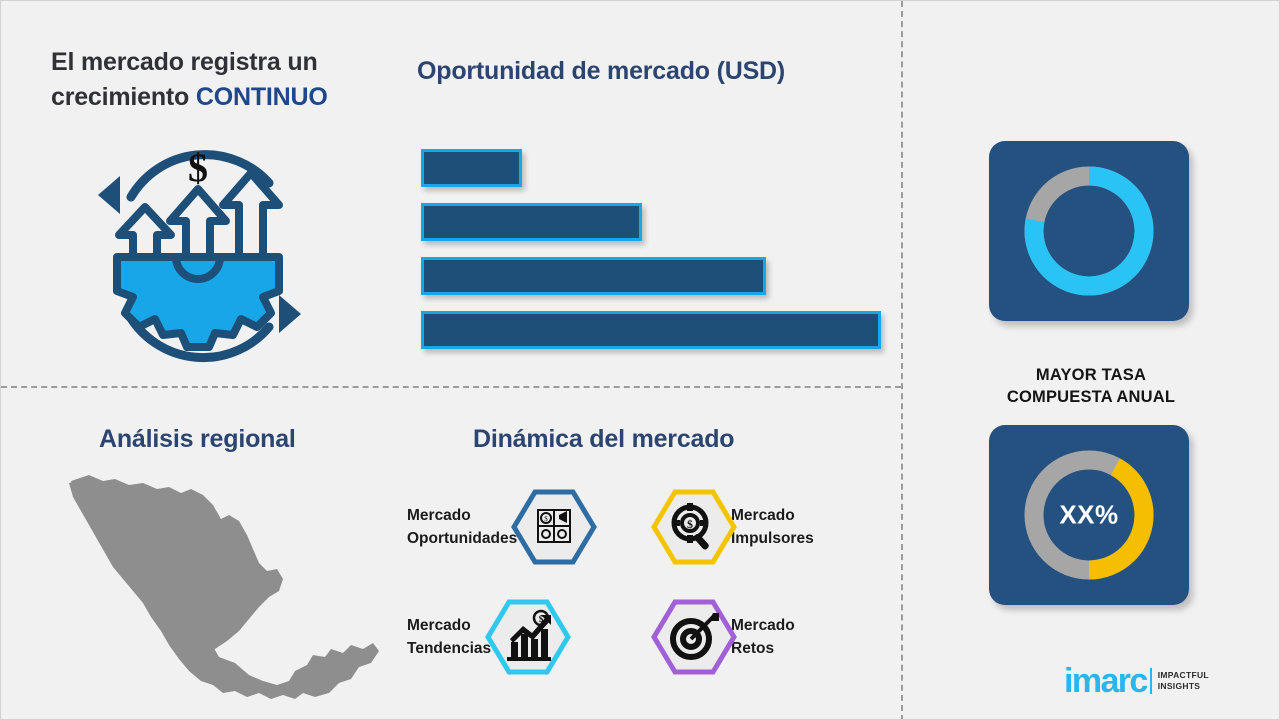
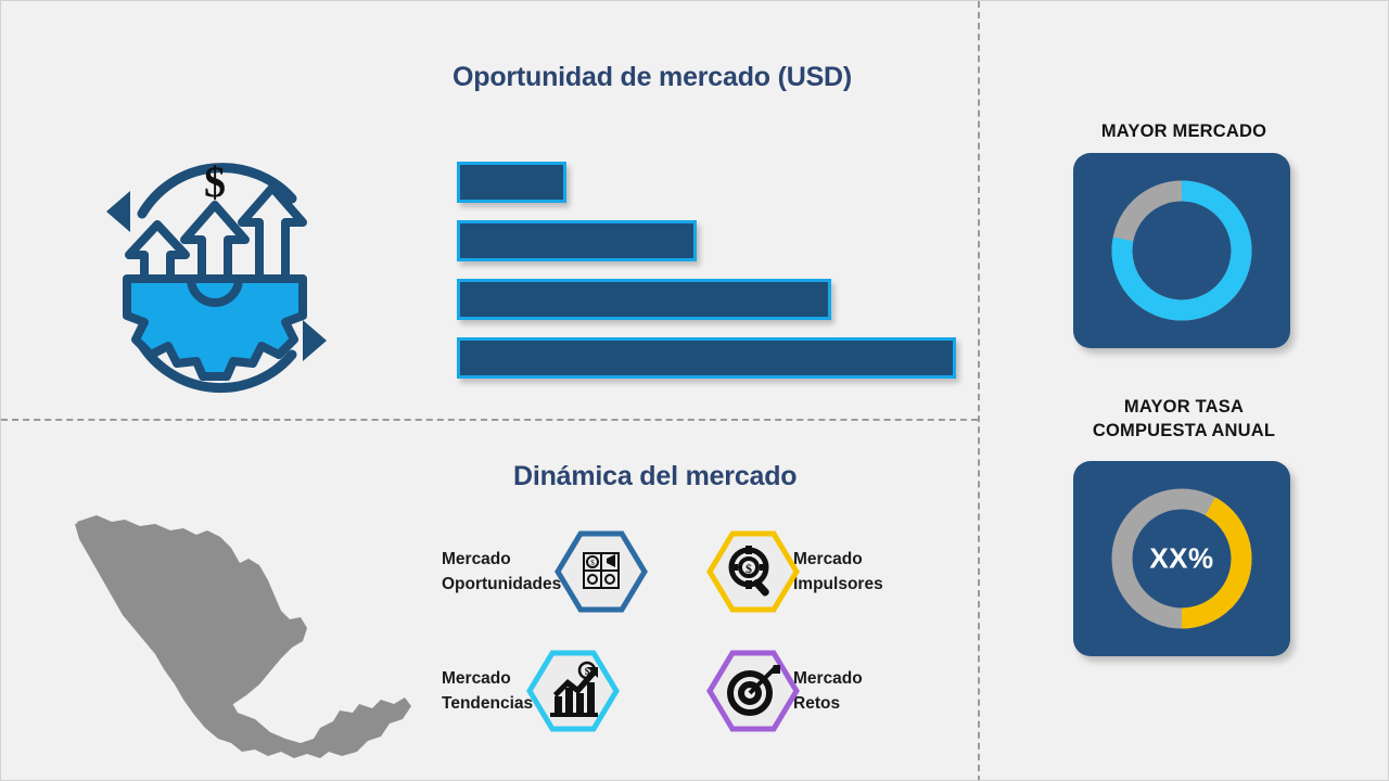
- El mercado registra un
- crecimiento CONTINUO
  $
  Oportunidad de mercado (USD)
- Análisis regional
  Dinámica del mercado
  Mercado
  Oportunidades
  $
  $
  Mercado
  Impulsores
  Mercado
  Tendencias
  $
  Mercado
  Retos
+ MAYOR MERCADO
  MAYOR TASA
  COMPUESTA ANUAL
  XX%
- imarc
- IMPACTFUL
- INSIGHTS
